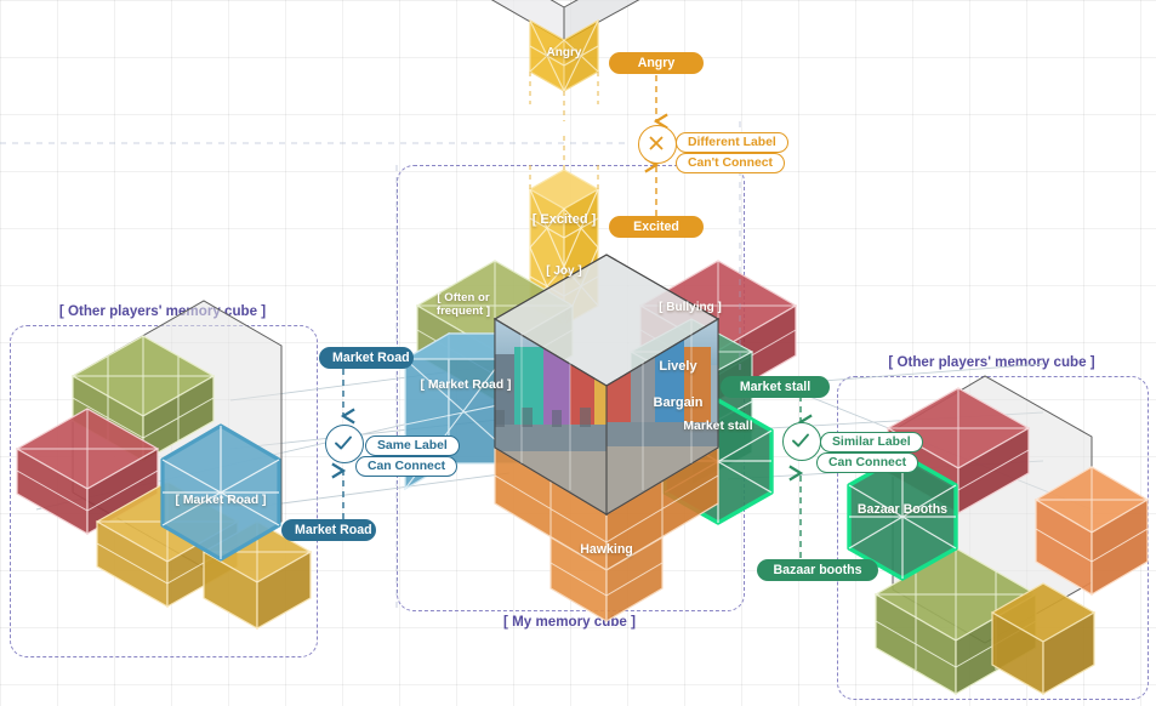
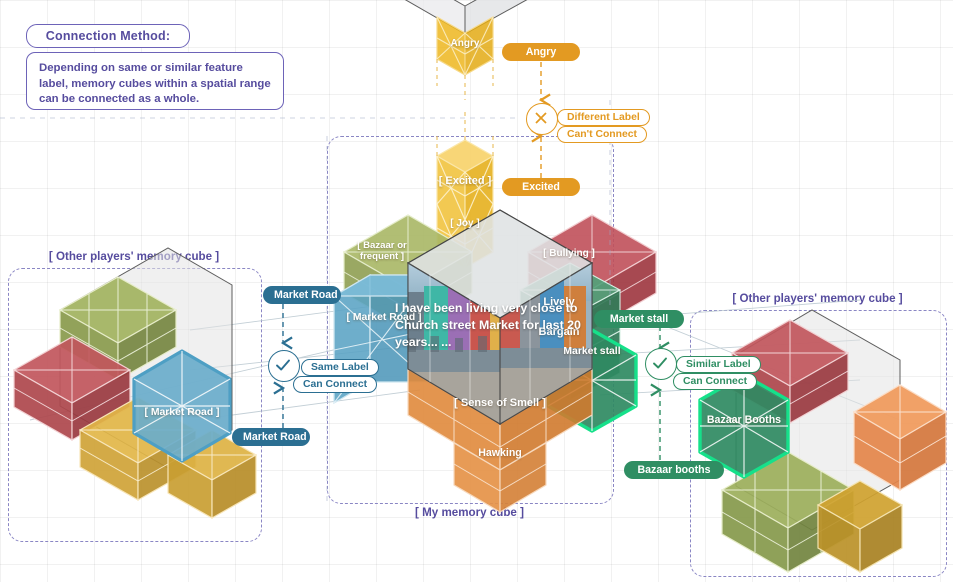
  [ Other players' memory cube ]
  [ My memory cbe ]
  [ Other players' memory cube ]
  Angry
  [ Excited ]
  [ Joy ]
- [ Often or frequent ]
+ [ Bazaar or frequent ]
  [ Bullying ]
  [ Market Road ]
  Lively
  Bargain
  Market stall
+ [ Sense of Smell ]
  Hawking
  [ Market Road ]
  Bazaar Booths
+ I have been living very close to Church street Market for last 20 years... ...
+ Connection Method:
+ Depending on same or similar feature label, memory cubes within a spatial range can be connected as a whole.
  Angry
  Excited
  Different Label
  Can't Connect
  Market Road
  Market Road
  Same Label
  Can Connect
  Market stall
  Bazaar booths
  Similar Label
  Can Connect
